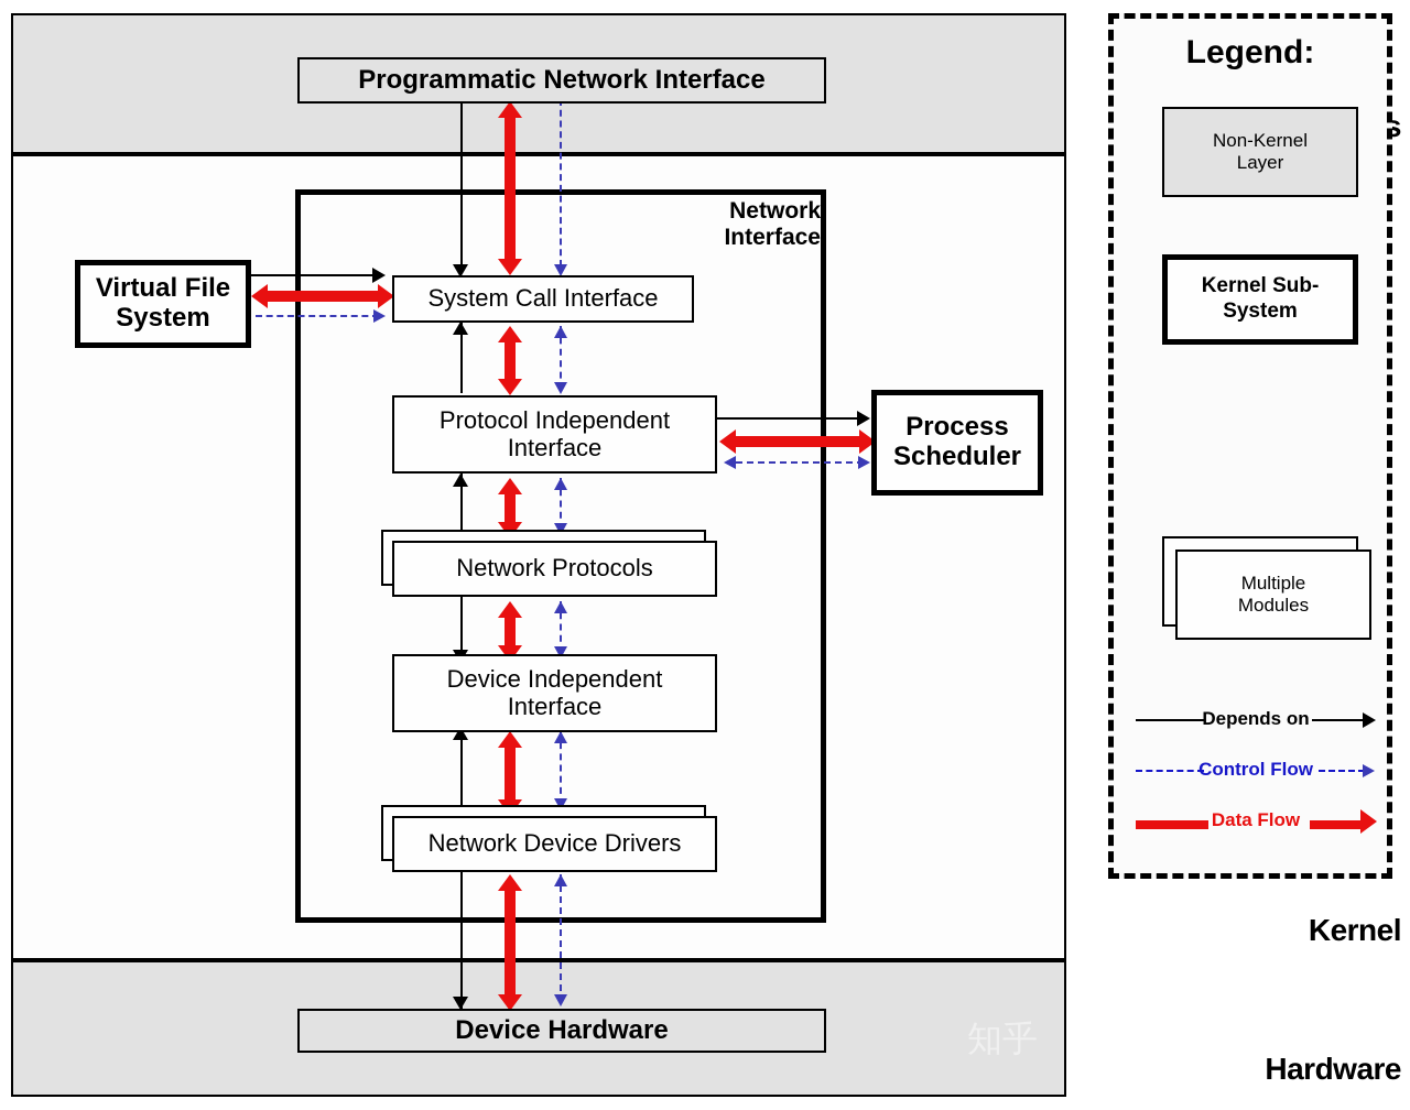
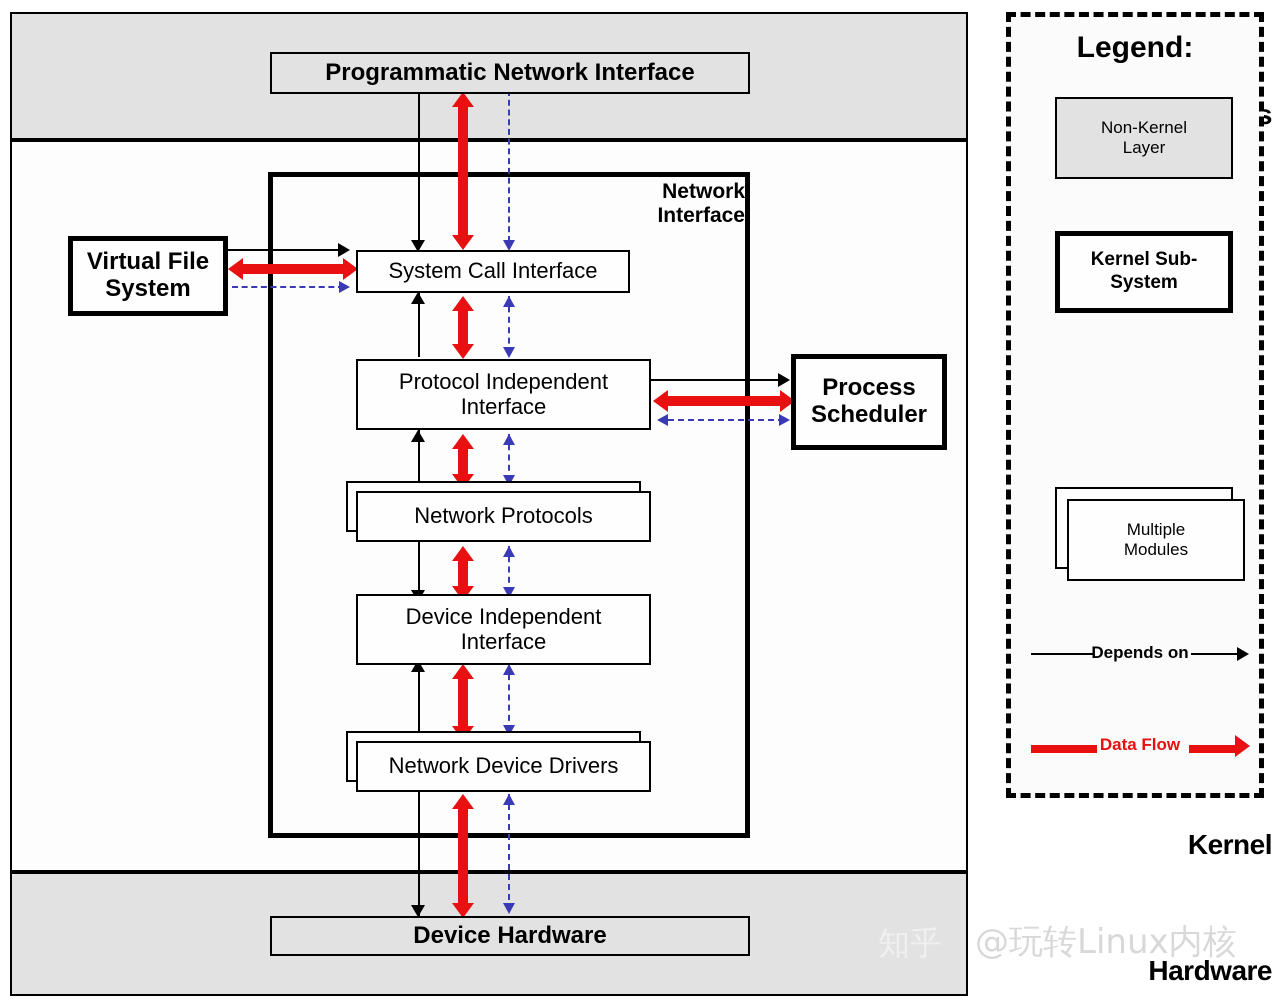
  Kernel
  Hardware
  Network
  Interface
  Programmatic Network Interface
  Virtual File
  System
  System Call Interface
  Protocol Independent
  Interface
  Process
  Scheduler
  Network Protocols
  Device Independent
  Interface
  Network Device Drivers
  Device Hardware
  Legend:
  Non-Kernel
  Layer
  Kernel Sub-
  System
  Multiple
  Modules
  Depends on
- Control Flow
  Data Flow
+ @玩转Linux内核
